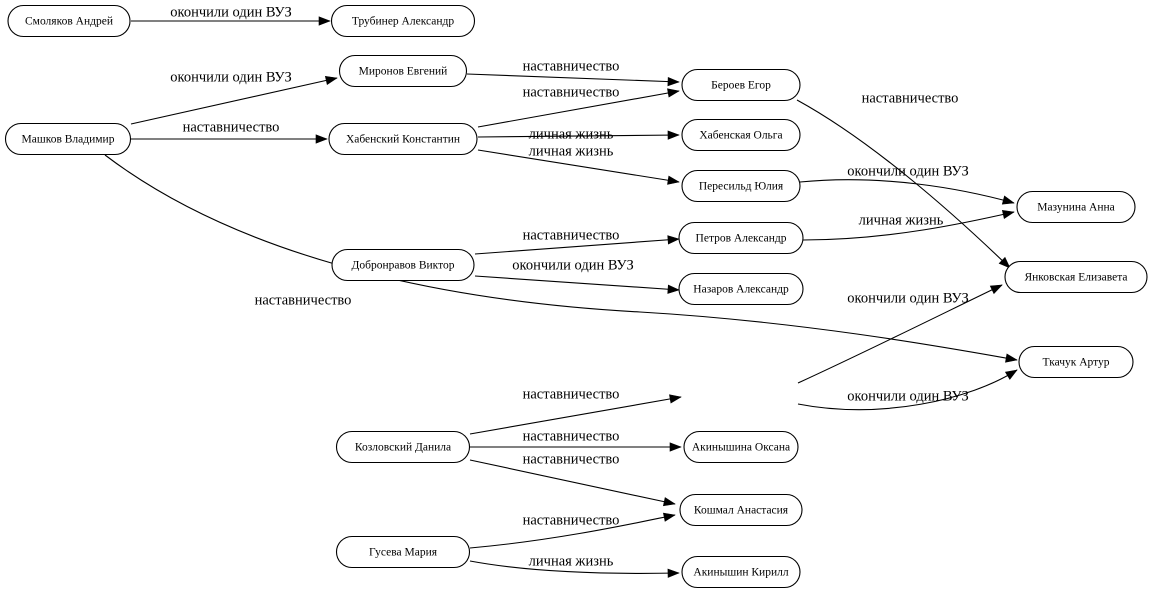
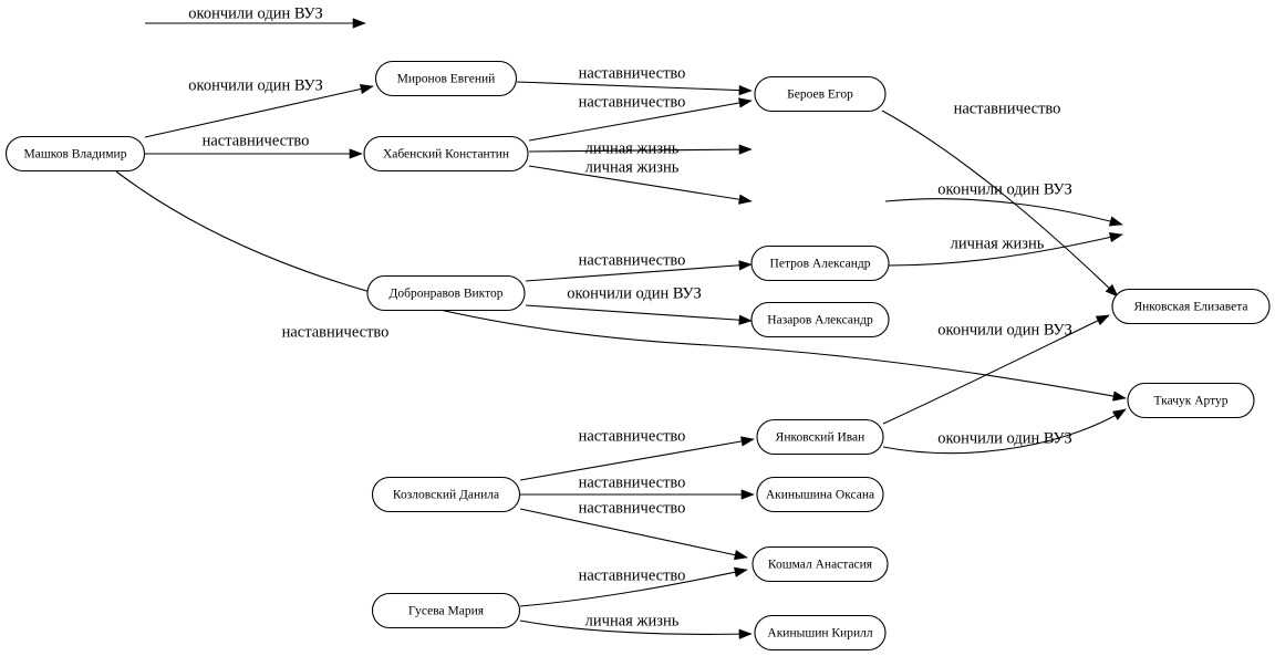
  окончили один ВУЗ
  окончили один ВУЗ
  наставничество
  наставничество
  наставничество
  наставничество
  личная жизнь
  личная жизнь
  наставничество
  окончили один ВУЗ
  наставничество
  окончили один ВУЗ
  личная жизнь
  окончили один ВУЗ
  окончили один ВУЗ
  наставничество
  наставничество
  наставничество
  наставничество
  личная жизнь
- Смоляков Андрей
- Трубинер Александр
  Миронов Евгений
  Машков Владимир
  Хабенский Константин
  Бероев Егор
- Хабенская Ольга
- Пересильд Юлия
- Мазунина Анна
  Добронравов Виктор
  Петров Александр
  Назаров Александр
  Янковская Елизавета
  Ткачук Артур
+ Янковский Иван
  Козловский Данила
  Акинышина Оксана
  Кошмал Анастасия
  Гусева Мария
  Акинышин Кирилл
